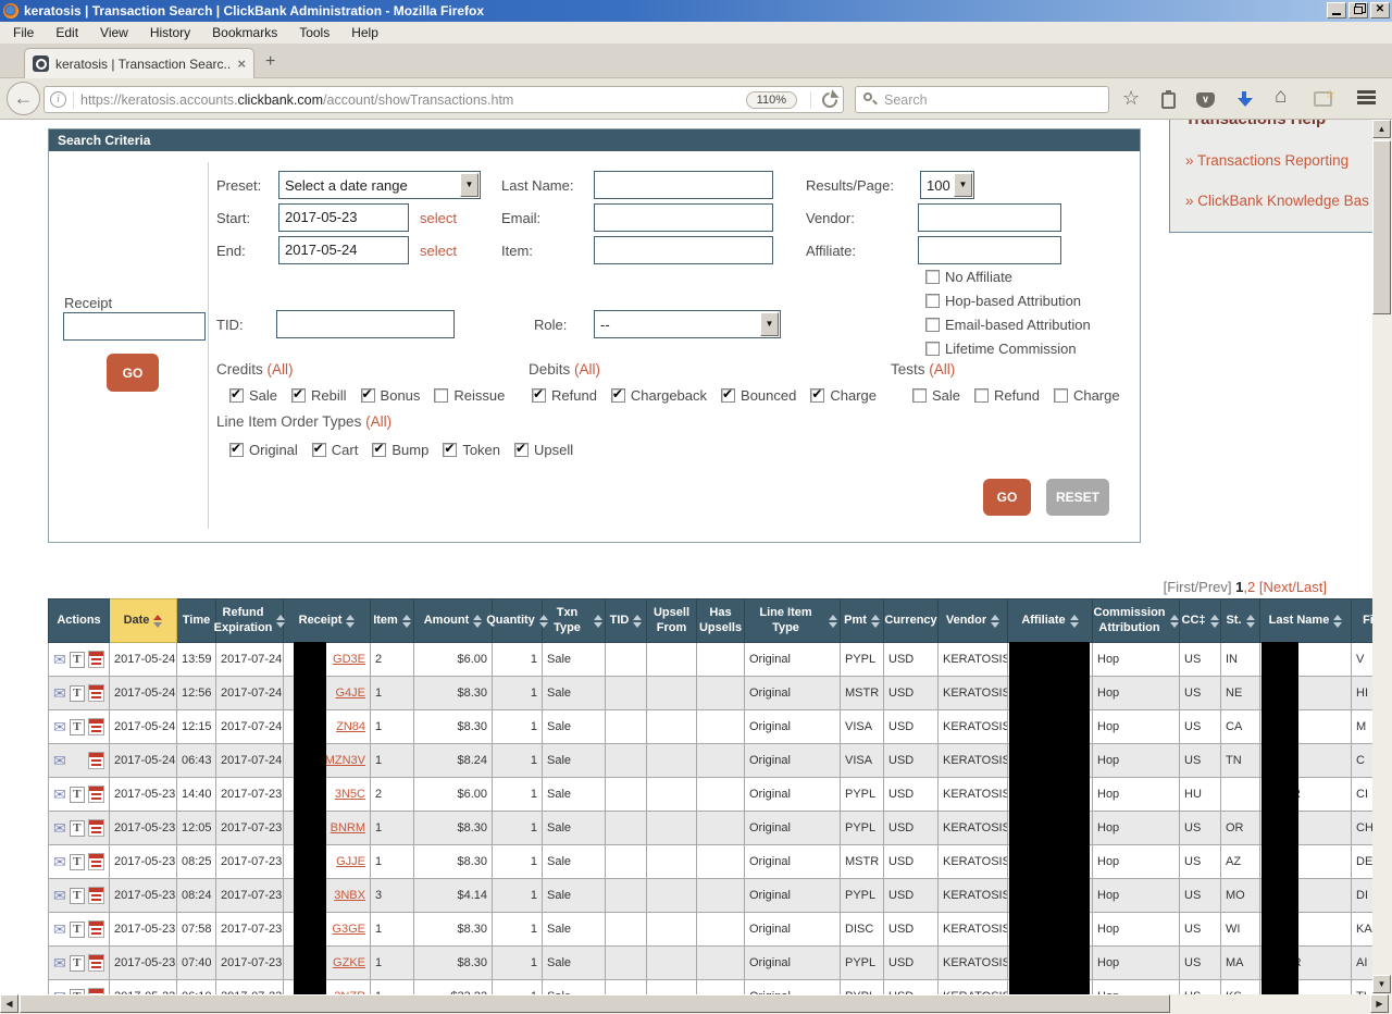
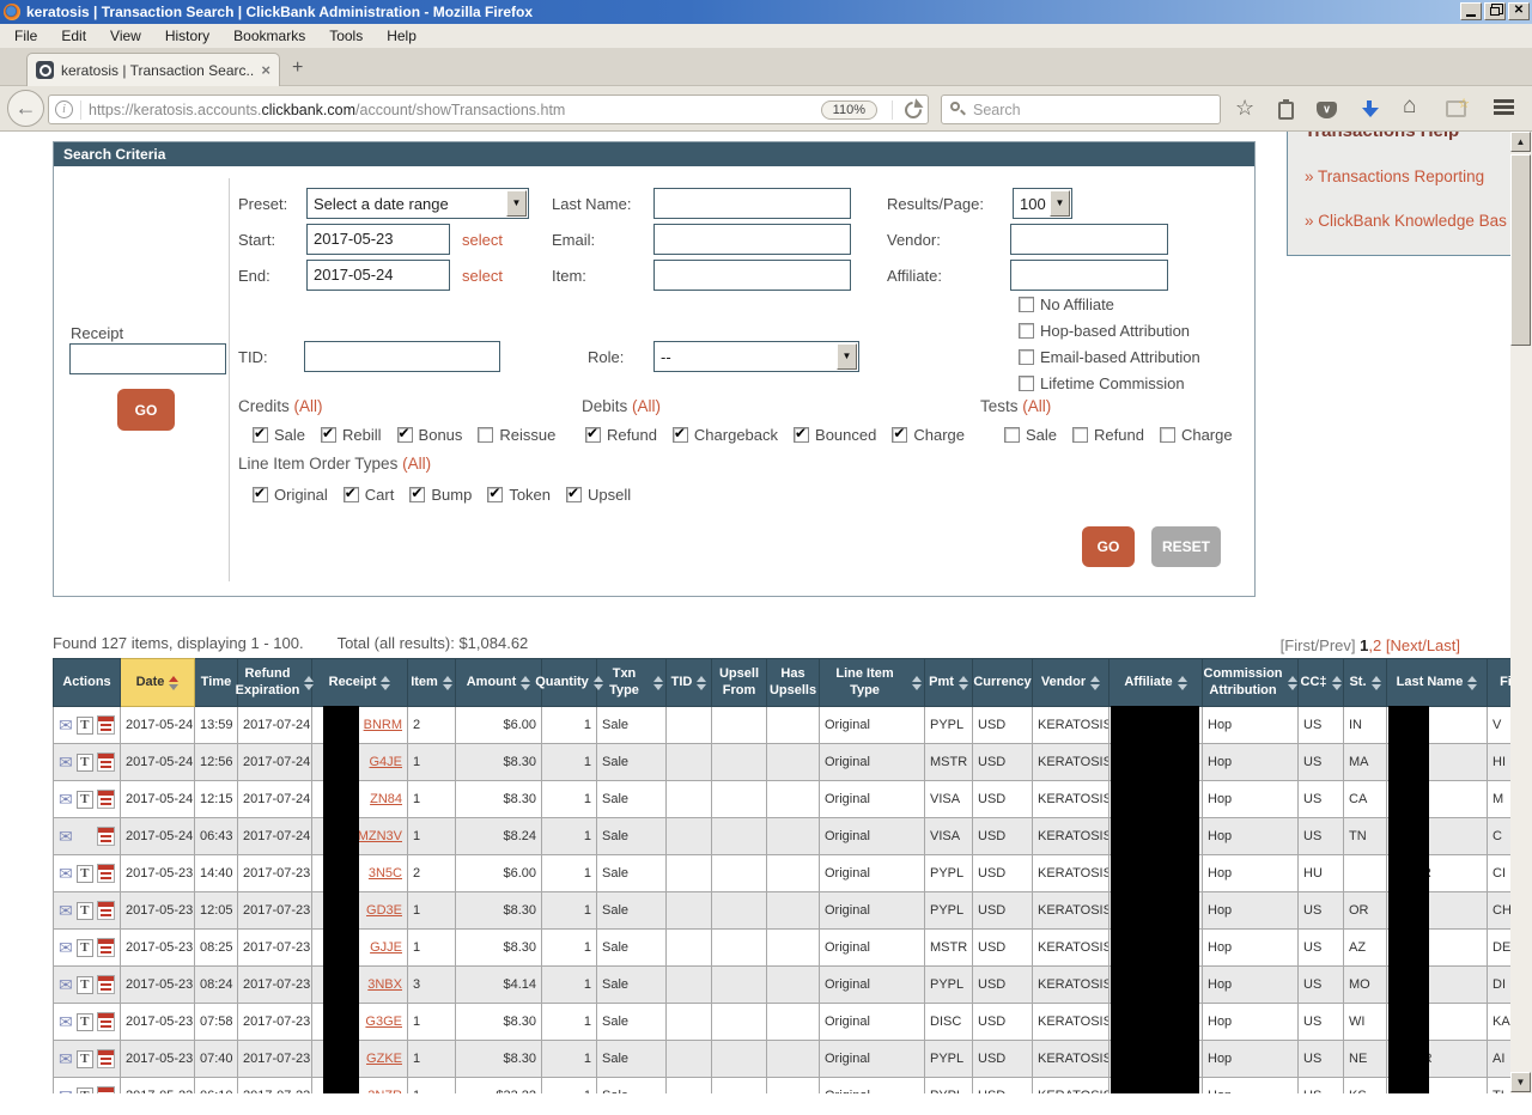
  keratosis | Transaction Search | ClickBank Administration - Mozilla Firefox
  ✕
  File
  Edit
  View
  History
  Bookmarks
  Tools
  Help
  keratosis | Transaction Searc..
  ×
  +
  ←
  i
  https://keratosis.accounts.clickbank.com/account/showTransactions.htm
  110%
  Search
  ☆
  ∨
  ⌂
  Search Criteria
  Preset:
  Select a date range
  ▼
  Last Name:
  Results/Page:
  100
  ▼
  Start:
  2017-05-23
  select
  Email:
  Vendor:
  End:
  2017-05-24
  select
  Item:
  Affiliate:
  No Affiliate
  Hop-based Attribution
  Email-based Attribution
  Lifetime Commission
  Receipt
  GO
  TID:
  Role:
  --
  ▼
  Credits (All)
  Debits (All)
  Tests (All)
  Sale
  Rebill
  Bonus
  Reissue
  Refund
  Chargeback
  Bounced
  Charge
  Sale
  Refund
  Charge
  Line Item Order Types (All)
  Original
  Cart
  Bump
  Token
  Upsell
  GO
  RESET
  Transactions Help
  » Transactions Reporting
  » ClickBank Knowledge Bas
+ Found 127 items, displaying 1 - 100. Total (all results): $1,084.62
  [First/Prev] 1,2 [Next/Last]
  Actions	Date	Time	Refund Expiration	Receipt	Item	Amount	Quantity	Txn Type	TID	Upsell From	Has Upsells	Line Item Type	Pmt	Currency	Vendor	Affiliate	Commission Attribution	CC‡	St.	Last Name	F
- ✉ T	2017-05-24	13:59	2017-07-24	GD3E	2	$6.00	1	Sale				Original	PYPL	USD	KERATOSIS		Hop	US	IN		V
+ ✉ T	2017-05-24	13:59	2017-07-24	BNRM	2	$6.00	1	Sale				Original	PYPL	USD	KERATOSIS		Hop	US	IN		V
- ✉ T	2017-05-24	12:56	2017-07-24	G4JE	1	$8.30	1	Sale				Original	MSTR	USD	KERATOSIS		Hop	US	NE		HI
+ ✉ T	2017-05-24	12:56	2017-07-24	G4JE	1	$8.30	1	Sale				Original	MSTR	USD	KERATOSIS		Hop	US	MA		HI
  ✉ T	2017-05-24	12:15	2017-07-24	ZN84	1	$8.30	1	Sale				Original	VISA	USD	KERATOSIS		Hop	US	CA		M
  ✉	2017-05-24	06:43	2017-07-24	MZN3V	1	$8.24	1	Sale				Original	VISA	USD	KERATOSIS		Hop	US	TN		C
  ✉ T	2017-05-23	14:40	2017-07-23	3N5C	2	$6.00	1	Sale				Original	PYPL	USD	KERATOSIS		Hop	HU			CI
- ✉ T	2017-05-23	12:05	2017-07-23	BNRM	1	$8.30	1	Sale				Original	PYPL	USD	KERATOSIS		Hop	US	OR		CH
+ ✉ T	2017-05-23	12:05	2017-07-23	GD3E	1	$8.30	1	Sale				Original	PYPL	USD	KERATOSIS		Hop	US	OR		CH
  ✉ T	2017-05-23	08:25	2017-07-23	GJJE	1	$8.30	1	Sale				Original	MSTR	USD	KERATOSIS		Hop	US	AZ		DE
  ✉ T	2017-05-23	08:24	2017-07-23	3NBX	3	$4.14	1	Sale				Original	PYPL	USD	KERATOSIS		Hop	US	MO		DI
  ✉ T	2017-05-23	07:58	2017-07-23	G3GE	1	$8.30	1	Sale				Original	DISC	USD	KERATOSIS		Hop	US	WI		KA
- ✉ T	2017-05-23	07:40	2017-07-23	GZKE	1	$8.30	1	Sale				Original	PYPL	USD	KERATOSIS		Hop	US	MA		AI
+ ✉ T	2017-05-23	07:40	2017-07-23	GZKE	1	$8.30	1	Sale				Original	PYPL	USD	KERATOSIS		Hop	US	NE		AI
  ▲
  ▼
- ◀
- ▶
